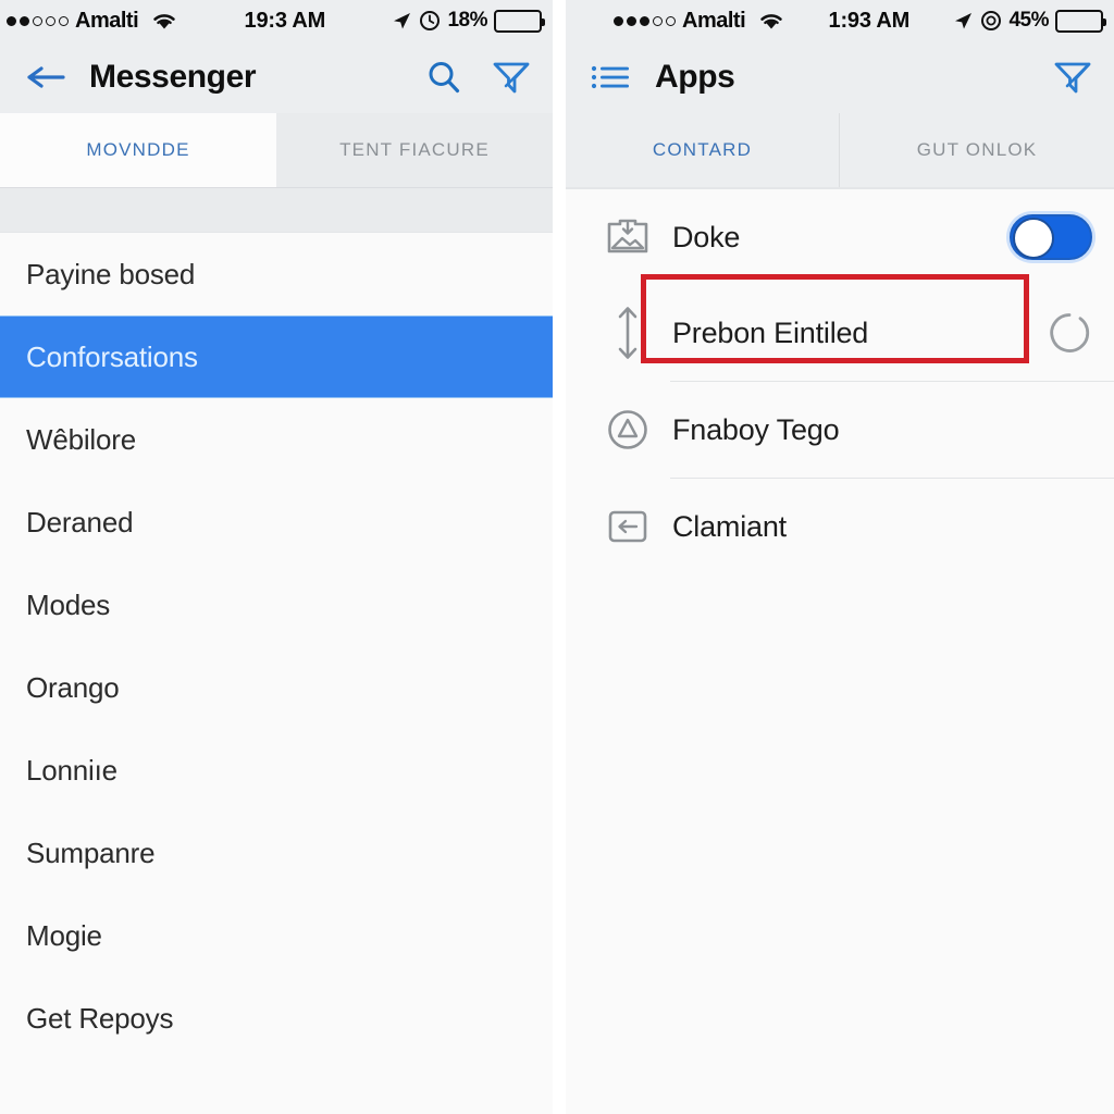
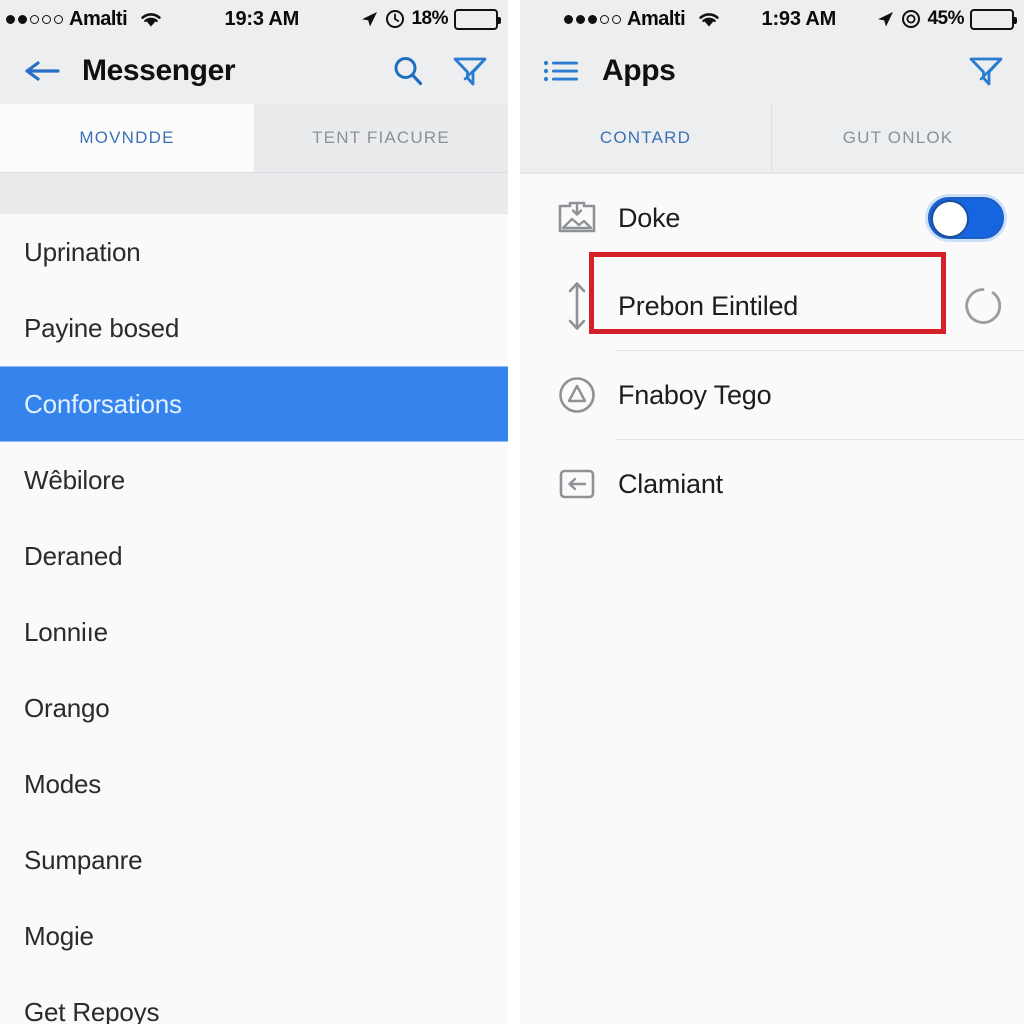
  Amalti
  19:3 AM
  18%
  Messenger
  MOVNDDE
  TENT FIACURE
+ Uprination
  Payine bosed
  Conforsations
  Wêbilore
  Deraned
- Modes
+ Lonniıe
  Orango
- Lonniıe
+ Modes
  Sumpanre
  Mogie
  Get Repoys
  Amalti
  1:93 AM
  45%
  Apps
  CONTARD
  GUT ONLOK
  Doke
  Prebon Eintiled
  Fnaboy Tego
  Clamiant
